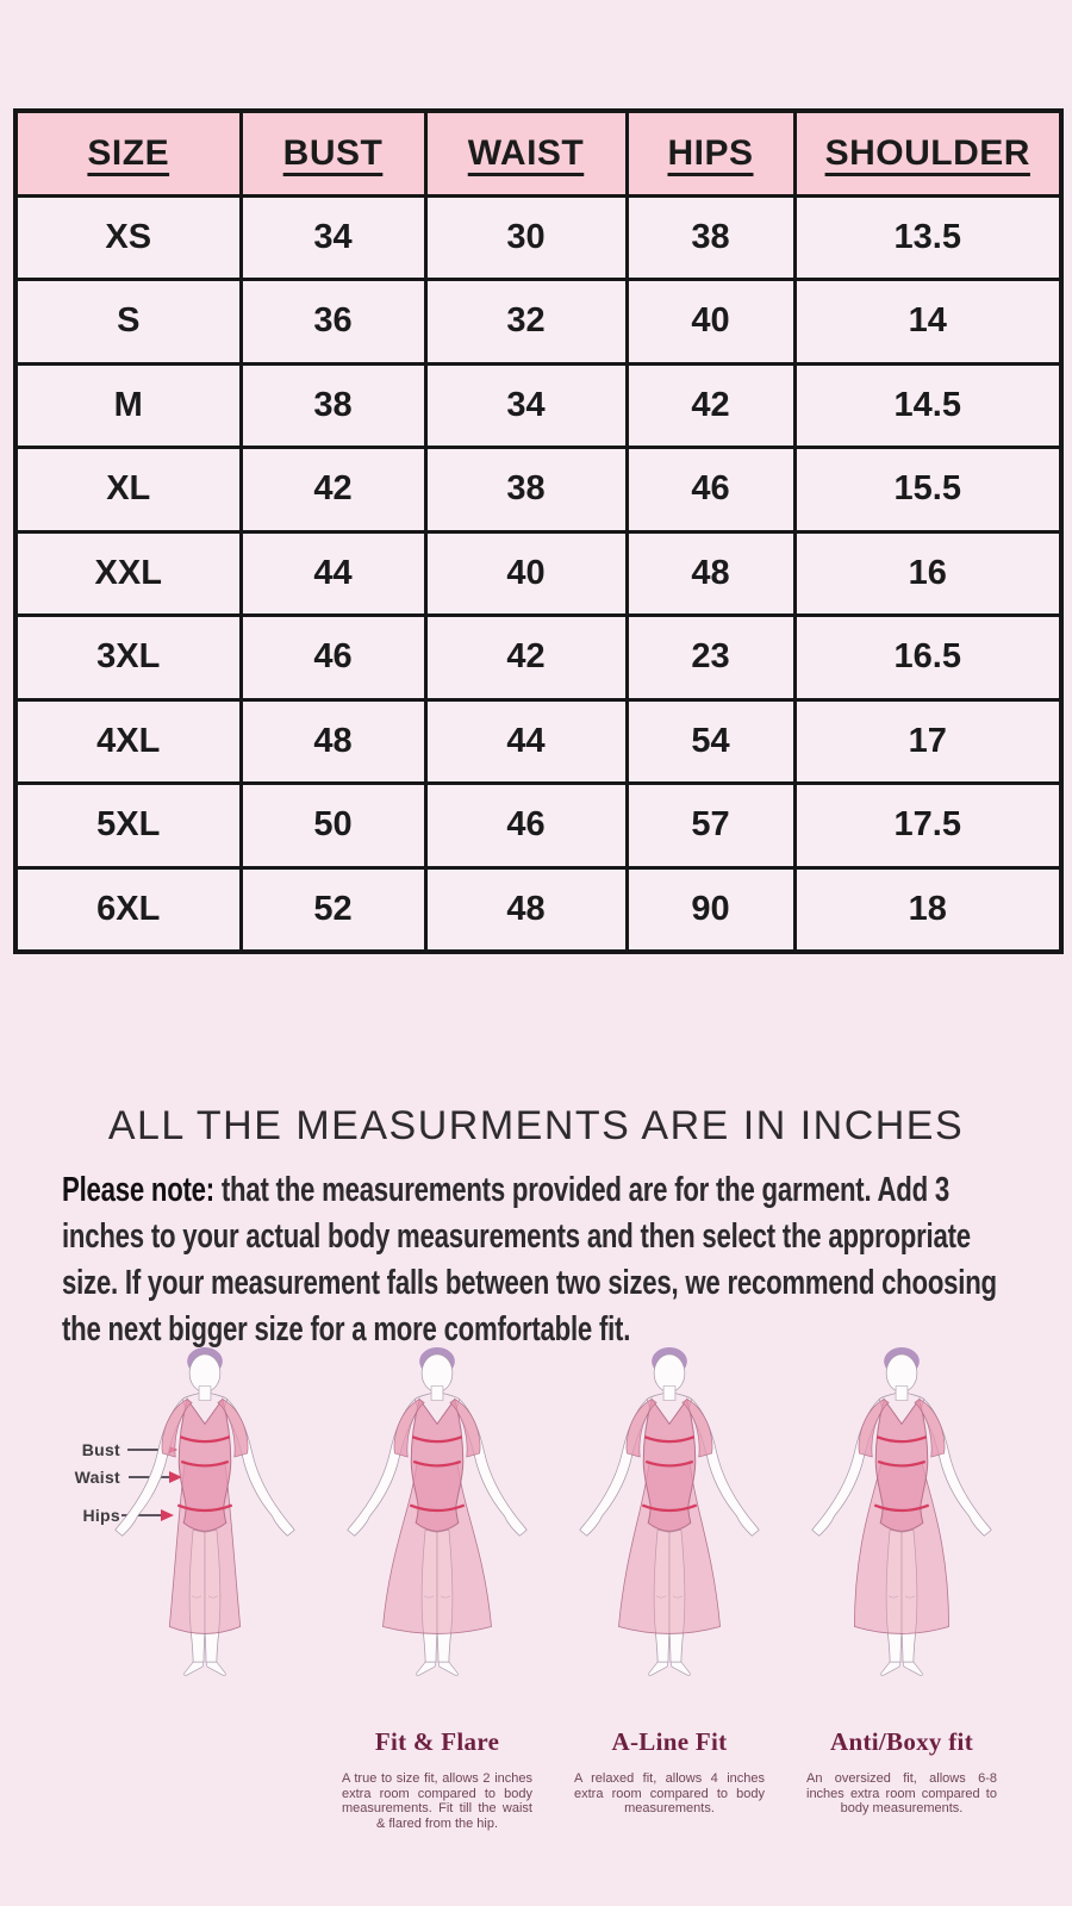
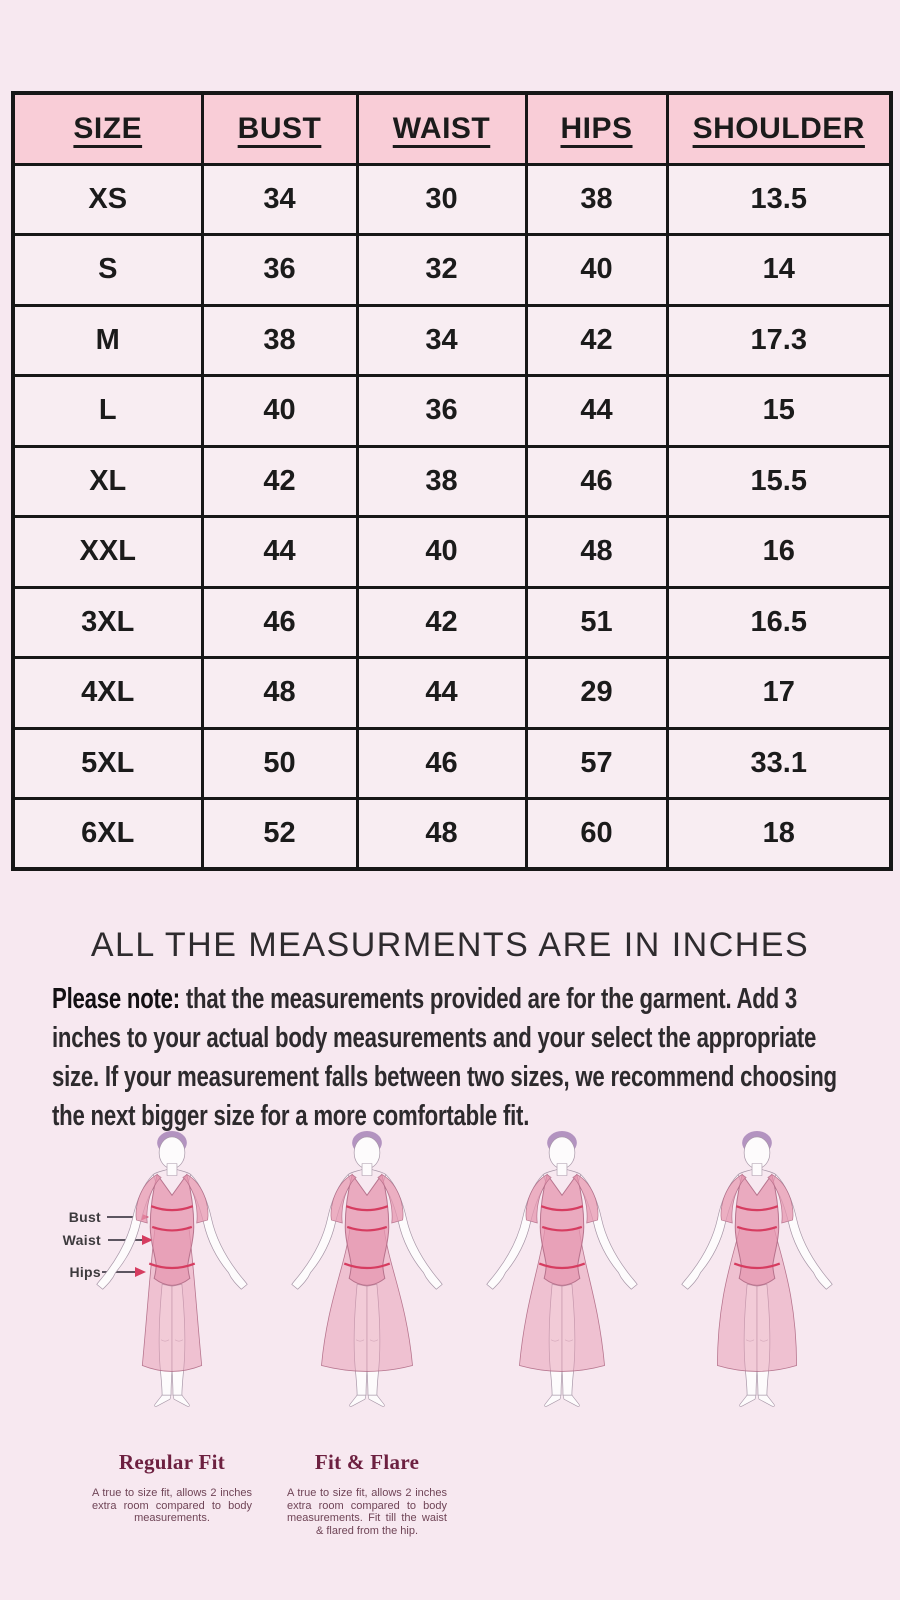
  SIZE	BUST	WAIST	HIPS	SHOULDER
  XS	34	30	38	13.5
  S	36	32	40	14
- M	38	34	42	14.5
+ M	38	34	42	17.3
+ L	40	36	44	15
  XL	42	38	46	15.5
  XXL	44	40	48	16
- 3XL	46	42	23	16.5
+ 3XL	46	42	51	16.5
- 4XL	48	44	54	17
+ 4XL	48	44	29	17
- 5XL	50	46	57	17.5
+ 5XL	50	46	57	33.1
- 6XL	52	48	90	18
+ 6XL	52	48	60	18
  ALL THE MEASURMENTS ARE IN INCHES
- Please note: that the measurements provided are for the garment. Add 3 inches to your actual body measurements and then select the appropriate size. If your measurement falls between two sizes, we recommend choosing the next bigger size for a more comfortable fit.
+ Please note: that the measurements provided are for the garment. Add 3 inches to your actual body measurements and your select the appropriate size. If your measurement falls between two sizes, we recommend choosing the next bigger size for a more comfortable fit.
  Bust
  Waist
  Hips
+ Regular Fit
+ A true to size fit, allows 2 inches extra room compared to body measurements.
  Fit & Flare
  A true to size fit, allows 2 inches extra room compared to body measurements. Fit till the waist & flared from the hip.
- A-Line Fit
- A relaxed fit, allows 4 inches extra room compared to body measurements.
- Anti/Boxy fit
- An oversized fit, allows 6-8 inches extra room compared to body measurements.
